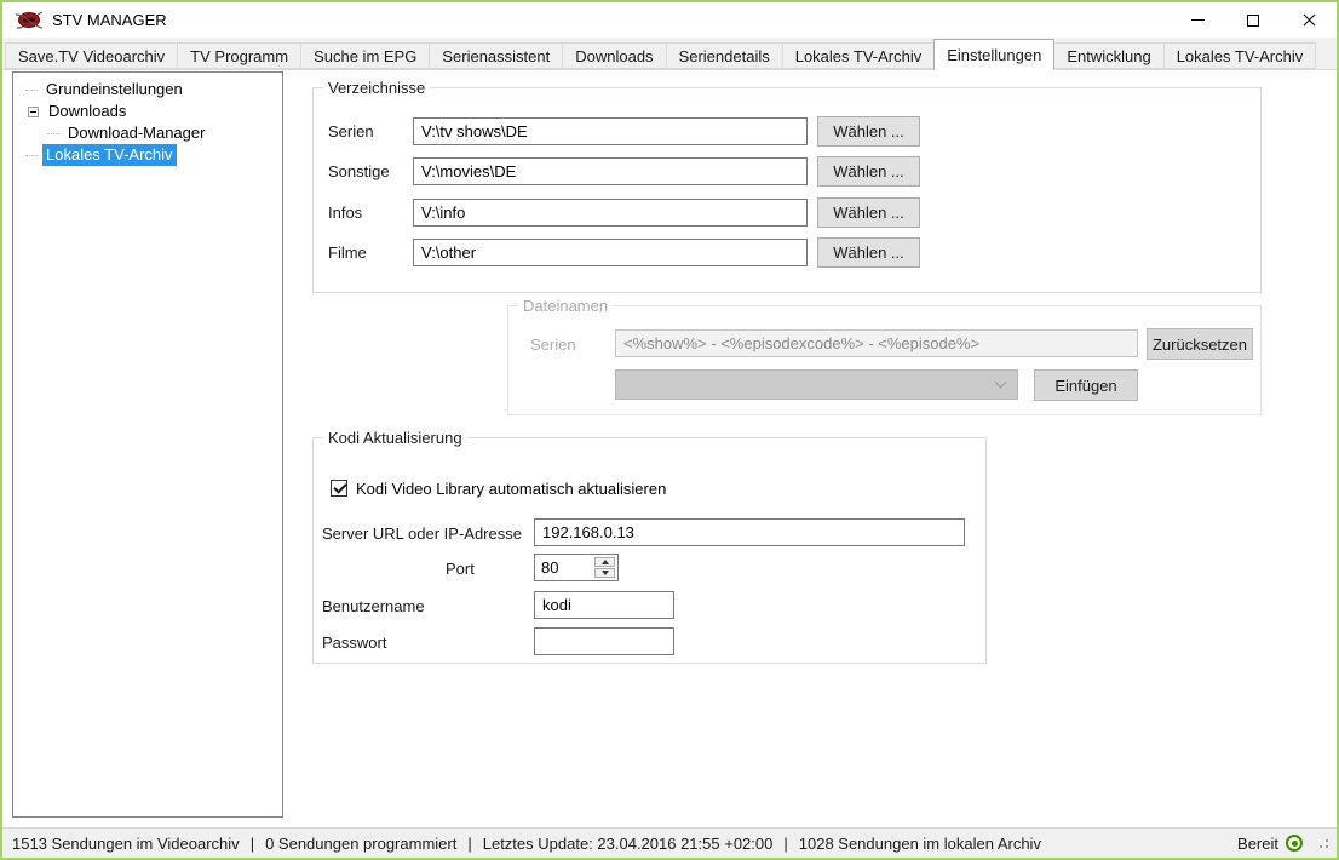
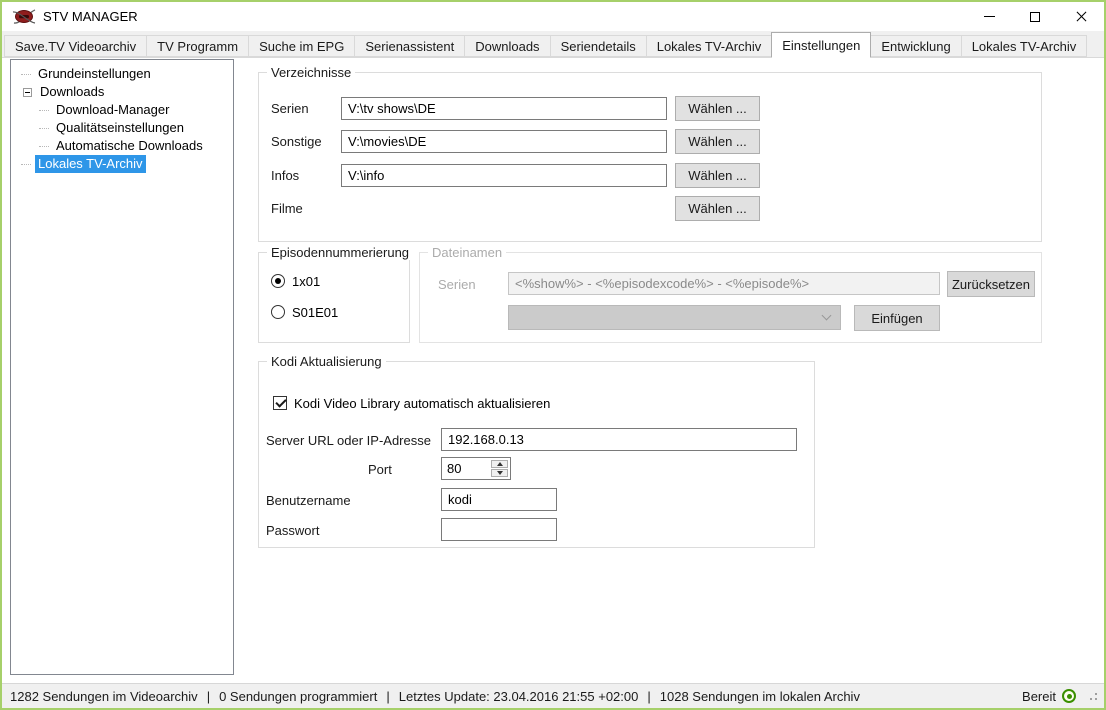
  STV MANAGER
  Save.TV Videoarchiv
  TV Programm
  Suche im EPG
  Serienassistent
  Downloads
  Seriendetails
  Lokales TV-Archiv
  Einstellungen
  Entwicklung
  Lokales TV-Archiv
  Grundeinstellungen
  Downloads
  Download-Manager
+ Qualitätseinstellungen
+ Automatische Downloads
  Lokales TV-Archiv
  Verzeichnisse
  Serien
  V:\tv shows\DE
  Wählen ...
  Sonstige
  V:\movies\DE
  Wählen ...
  Infos
  V:\info
  Wählen ...
  Filme
- V:\other
  Wählen ...
+ Episodennummerierung
+ 1x01
+ S01E01
  Dateinamen
  Serien
  <%show%> - <%episodexcode%> - <%episode%>
  Zurücksetzen
  Einfügen
  Kodi Aktualisierung
  Kodi Video Library automatisch aktualisieren
  Server URL oder IP-Adresse
  192.168.0.13
  Port
  80
  Benutzername
  kodi
  Passwort
- 1513 Sendungen im Videoarchiv
+ 1282 Sendungen im Videoarchiv
  |
  0 Sendungen programmiert
  |
  Letztes Update: 23.04.2016 21:55 +02:00
  |
  1028 Sendungen im lokalen Archiv
  Bereit
